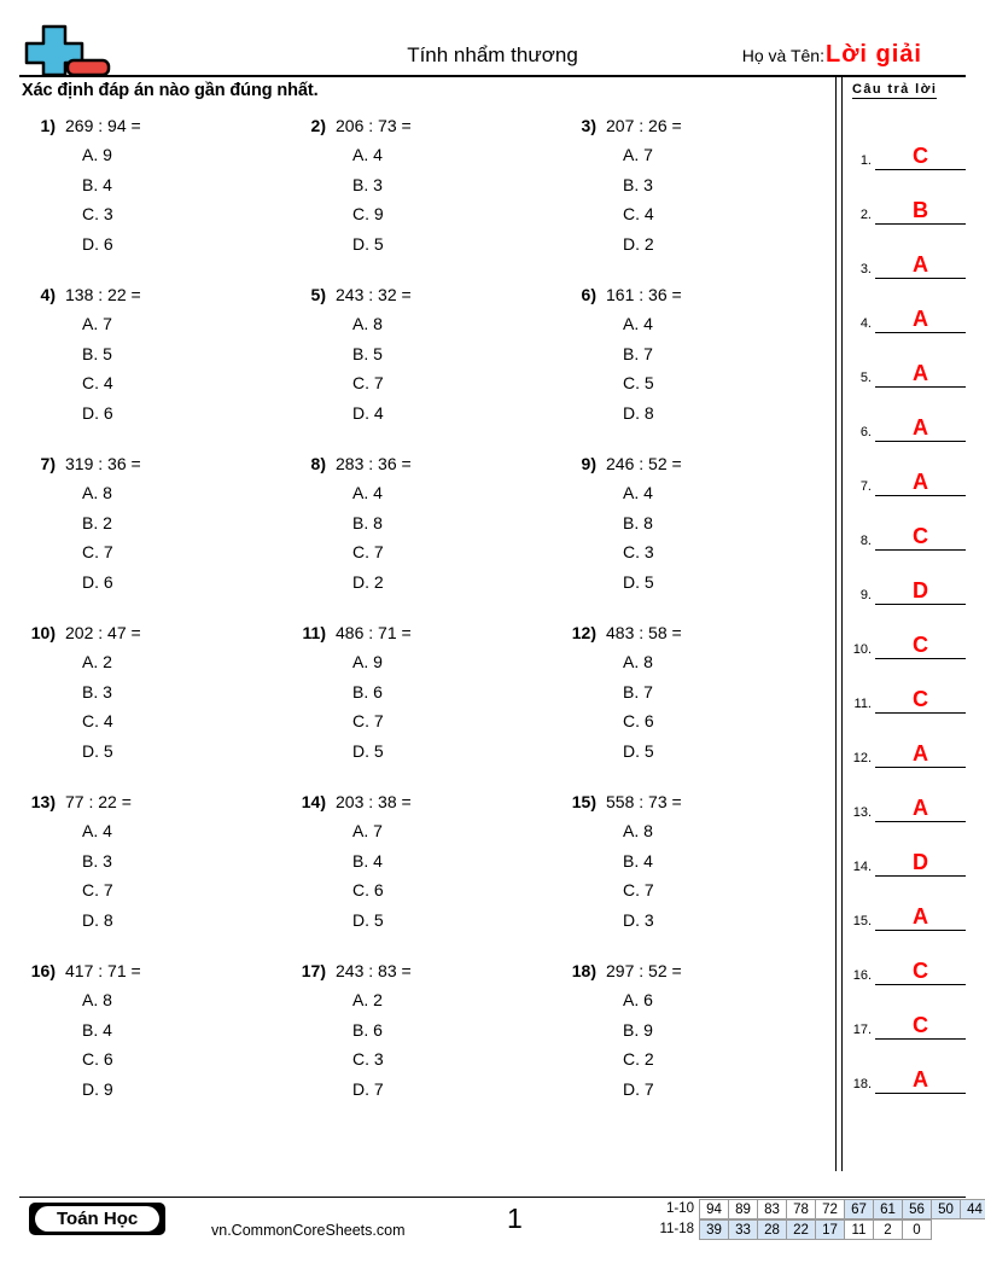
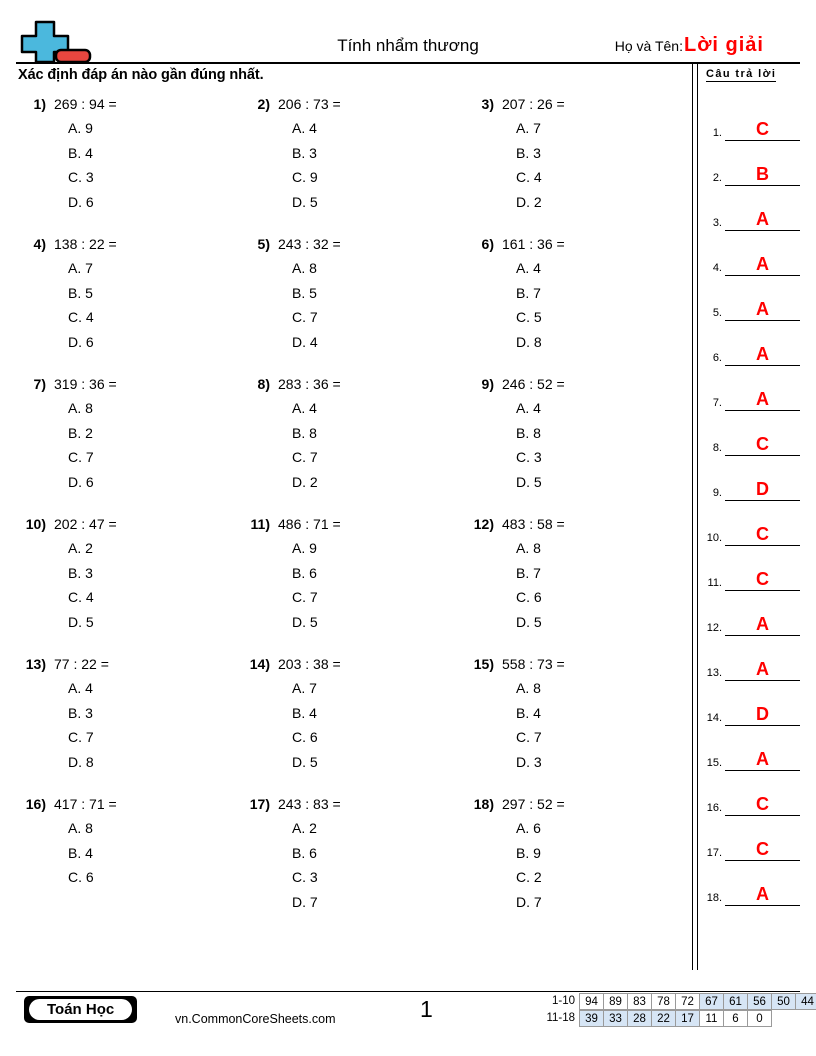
  Tính nhẩm thương
  Họ và Tên:
  Lời giải
  Xác định đáp án nào gần đúng nhất.
  1)
  269 : 94 =
  A. 9
  B. 4
  C. 3
  D. 6
  2)
  206 : 73 =
  A. 4
  B. 3
  C. 9
  D. 5
  3)
  207 : 26 =
  A. 7
  B. 3
  C. 4
  D. 2
  4)
  138 : 22 =
  A. 7
  B. 5
  C. 4
  D. 6
  5)
  243 : 32 =
  A. 8
  B. 5
  C. 7
  D. 4
  6)
  161 : 36 =
  A. 4
  B. 7
  C. 5
  D. 8
  7)
  319 : 36 =
  A. 8
  B. 2
  C. 7
  D. 6
  8)
  283 : 36 =
  A. 4
  B. 8
  C. 7
  D. 2
  9)
  246 : 52 =
  A. 4
  B. 8
  C. 3
  D. 5
  10)
  202 : 47 =
  A. 2
  B. 3
  C. 4
  D. 5
  11)
  486 : 71 =
  A. 9
  B. 6
  C. 7
  D. 5
  12)
  483 : 58 =
  A. 8
  B. 7
  C. 6
  D. 5
  13)
  77 : 22 =
  A. 4
  B. 3
  C. 7
  D. 8
  14)
  203 : 38 =
  A. 7
  B. 4
  C. 6
  D. 5
  15)
  558 : 73 =
  A. 8
  B. 4
  C. 7
  D. 3
  16)
  417 : 71 =
  A. 8
  B. 4
  C. 6
- D. 9
  17)
  243 : 83 =
  A. 2
  B. 6
  C. 3
  D. 7
  18)
  297 : 52 =
  A. 6
  B. 9
  C. 2
  D. 7
  Câu trả lời
  1.
  C
  2.
  B
  3.
  A
  4.
  A
  5.
  A
  6.
  A
  7.
  A
  8.
  C
  9.
  D
  10.
  C
  11.
  C
  12.
  A
  13.
  A
  14.
  D
  15.
  A
  16.
  C
  17.
  C
  18.
  A
  Toán Học
  vn.CommonCoreSheets.com
  1
  1-10
  94
  89
  83
  78
  72
  67
  61
  56
  50
  44
  11-18
  39
  33
  28
  22
  17
  11
- 2
+ 6
  0
